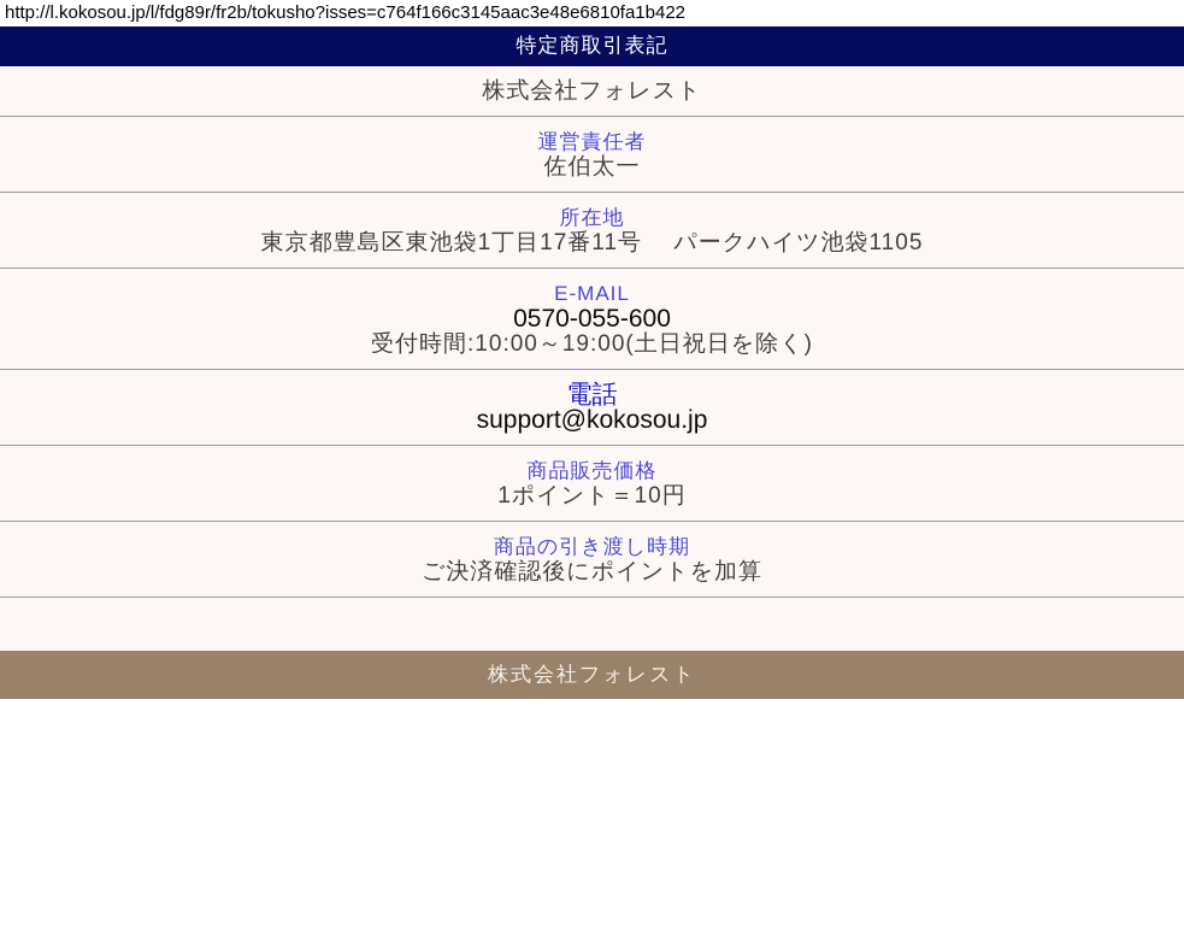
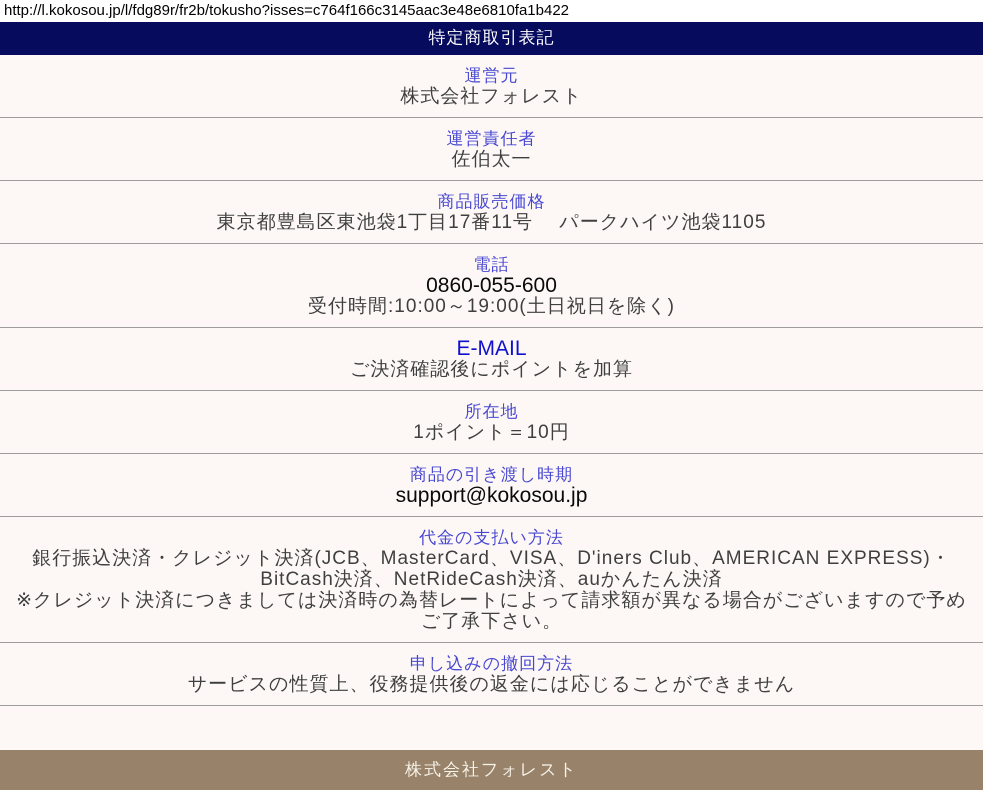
  http://l.kokosou.jp/l/fdg89r/fr2b/tokusho?isses=c764f166c3145aac3e48e6810fa1b422
  特定商取引表記
+ 運営元
  株式会社フォレスト
  運営責任者
  佐伯太一
- 所在地
+ 商品販売価格
  東京都豊島区東池袋1丁目17番11号 パークハイツ池袋1105
- E-MAIL
+ 電話
- 0570-055-600
+ 0860-055-600
  受付時間:10:00～19:00(土日祝日を除く)
- 電話
+ E-MAIL
- support@kokosou.jp
+ ご決済確認後にポイントを加算
- 商品販売価格
+ 所在地
  1ポイント＝10円
  商品の引き渡し時期
- ご決済確認後にポイントを加算
+ support@kokosou.jp
+ 代金の支払い方法
+ 銀行振込決済・クレジット決済(JCB、MasterCard、VISA、D'iners Club、AMERICAN EXPRESS)・
+ BitCash決済、NetRideCash決済、auかんたん決済
+ ※クレジット決済につきましては決済時の為替レートによって請求額が異なる場合がございますので予めご了承下さい。
+ 申し込みの撤回方法
+ サービスの性質上、役務提供後の返金には応じることができません
  株式会社フォレスト
